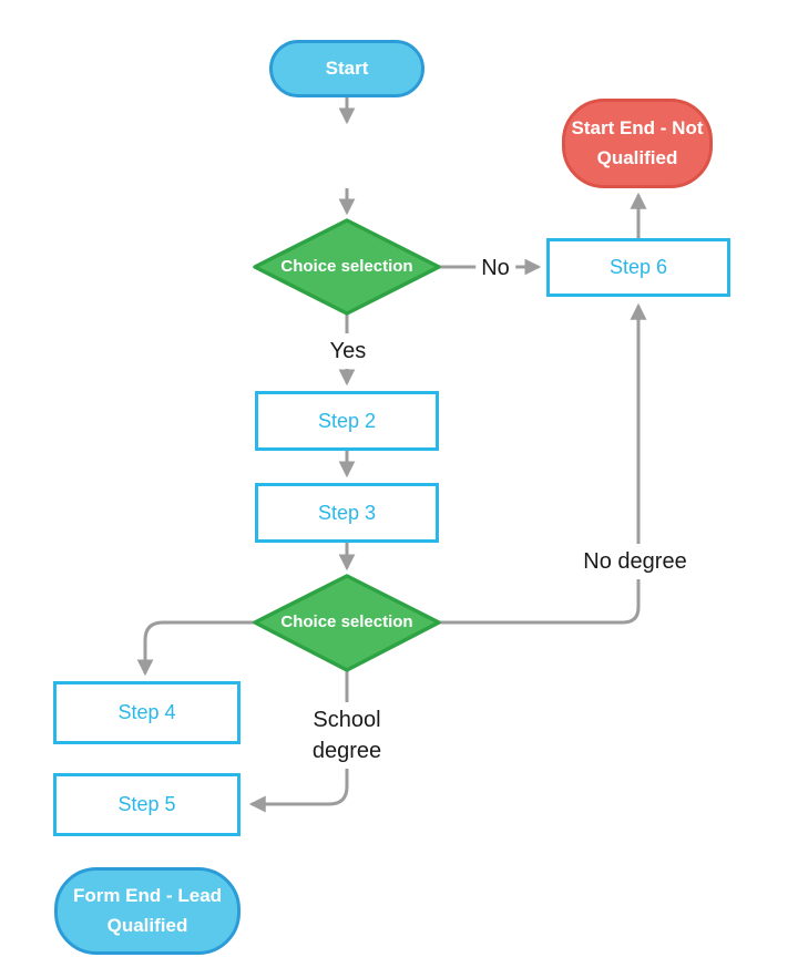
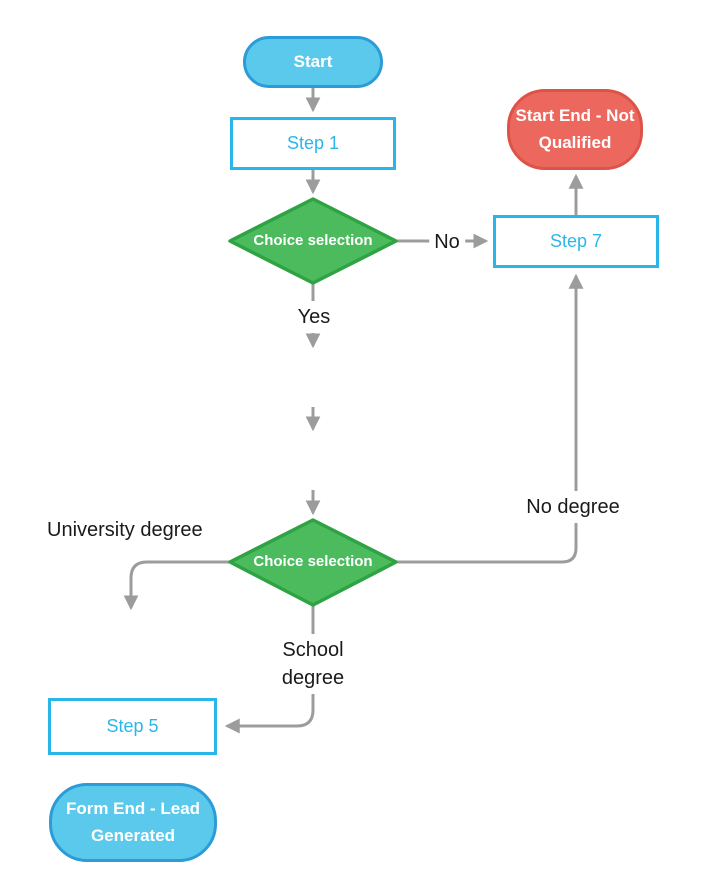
  Start
+ Step 1
  Choice selection
- Step 6
+ Step 7
  Start End - Not Qualified
- Step 2
- Step 3
  Choice selection
- Step 4
  Step 5
- Form End - Lead Qualified
+ Form End - Lead Generated
  No
  Yes
+ University degree
  School degree
  No degree
